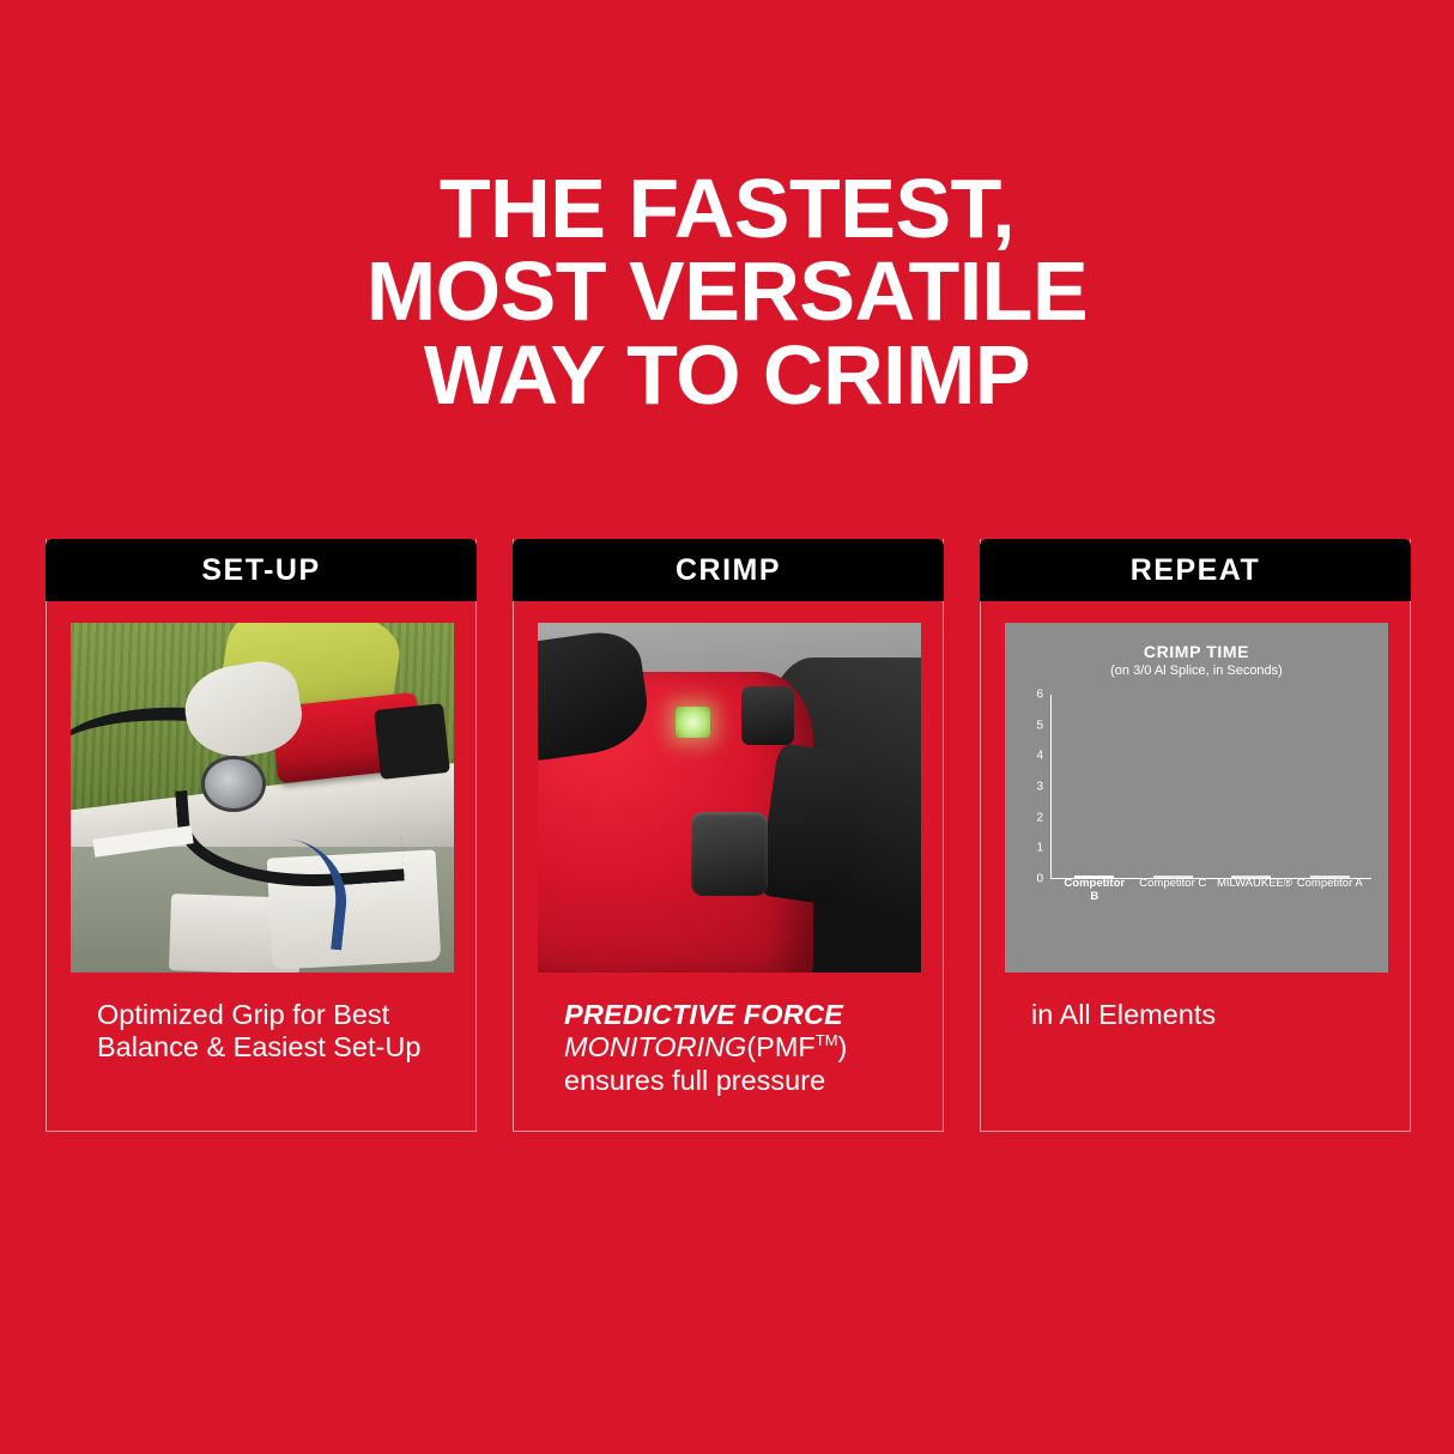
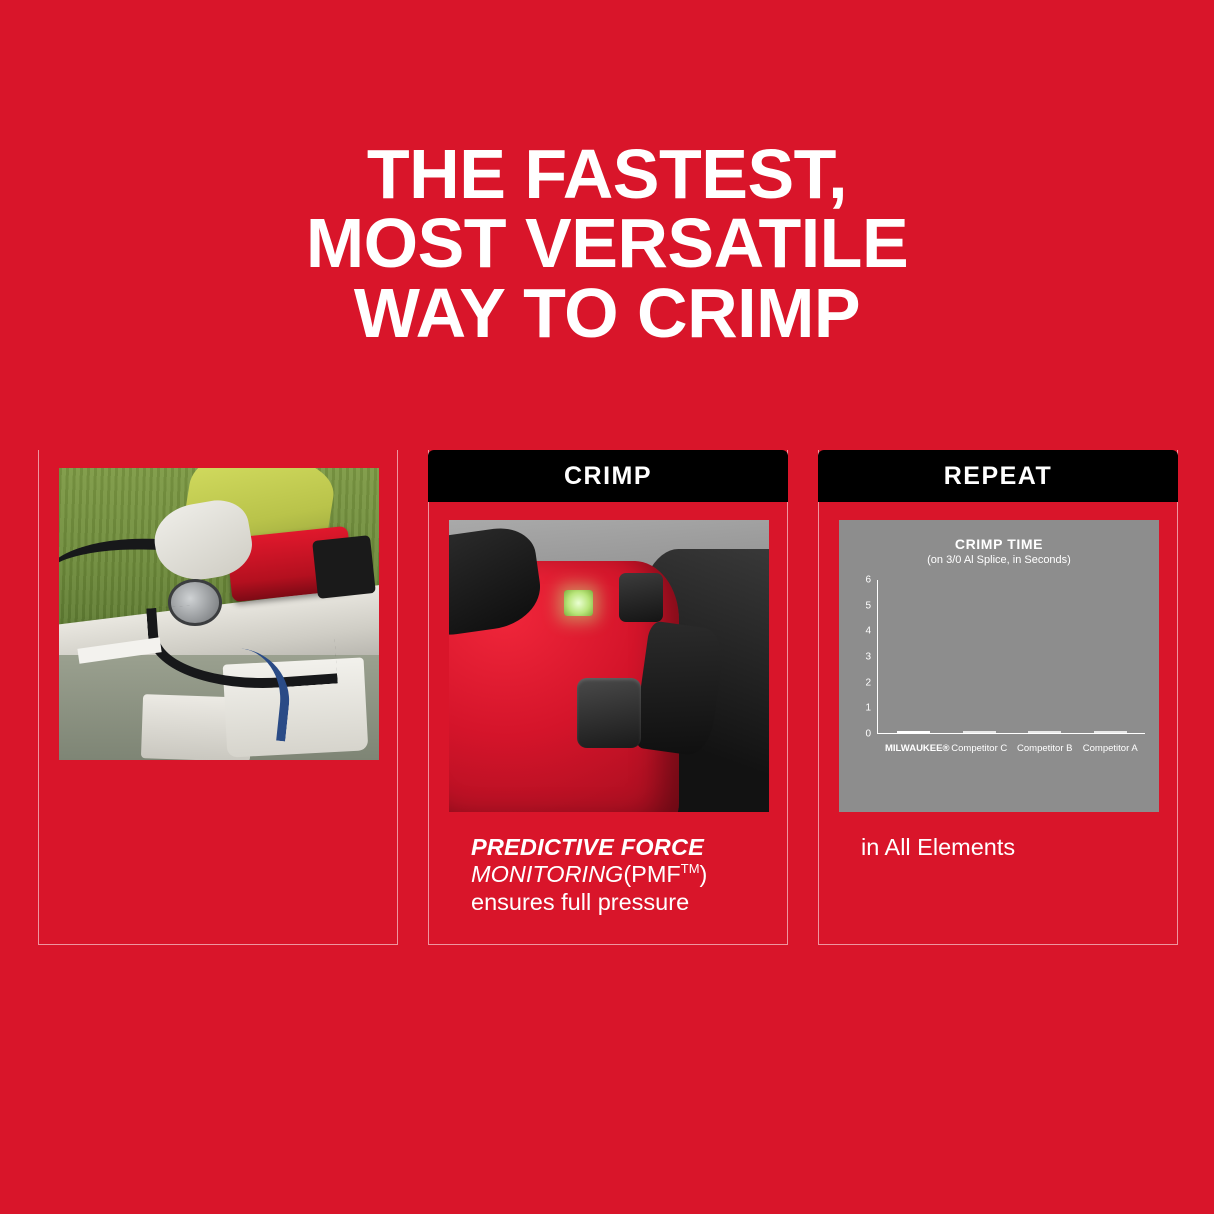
  THE FASTEST,
  MOST VERSATILE
  WAY TO CRIMP
- SET-UP
- Optimized Grip for Best
- Balance & Easiest Set-Up
  CRIMP
  PREDICTIVE FORCE
  MONITORING(PMFTM)
  ensures full pressure
  REPEAT
  CRIMP TIME
  (on 3/0 Al Splice, in Seconds)
  6
  5
  4
  3
  2
  1
  0
- Competitor B
+ MILWAUKEE®
  Competitor C
- MILWAUKEE®
+ Competitor B
  Competitor A
  in All Elements
